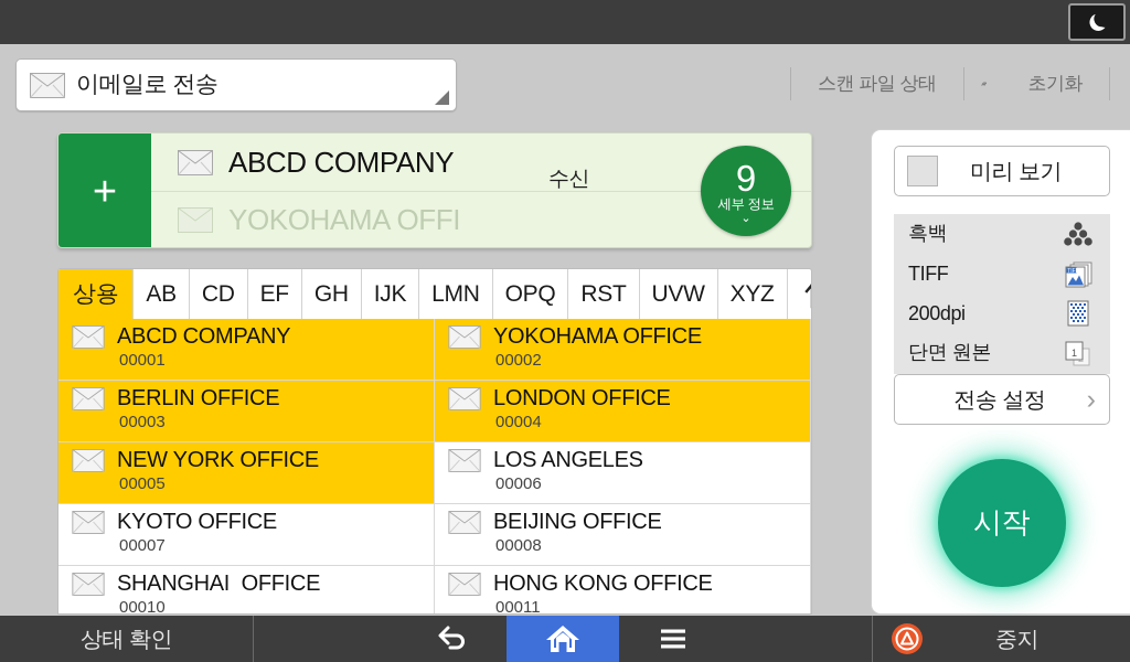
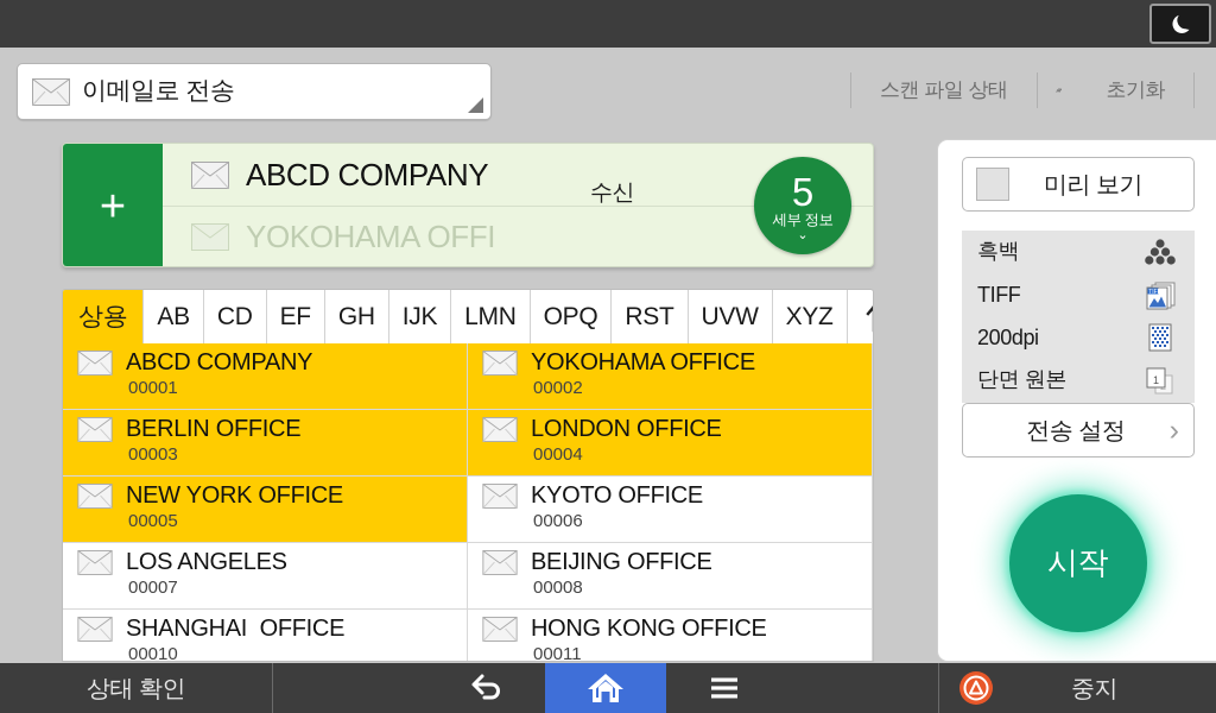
  이메일로 전송
  스캔 파일 상태
  초기화
  +
  ABCD COMPANY
  YOKOHAMA OFFI
  수신
- 9
+ 5
  세부 정보
  ⌄
  상용
  AB
  CD
  EF
  GH
  IJK
  LMN
  OPQ
  RST
  UVW
  XYZ
  ABCD COMPANY
  00001
  YOKOHAMA OFFICE
  00002
  BERLIN OFFICE
  00003
  LONDON OFFICE
  00004
  NEW YORK OFFICE
  00005
- LOS ANGELES
+ KYOTO OFFICE
  00006
- KYOTO OFFICE
+ LOS ANGELES
  00007
  BEIJING OFFICE
  00008
  SHANGHAI OFFICE
  00010
  HONG KONG OFFICE
  00011
  미리 보기
  흑백
  TIFF
  200dpi
  단면 원본
  1
  전송 설정
  ›
  시작
  상태 확인
  중지
